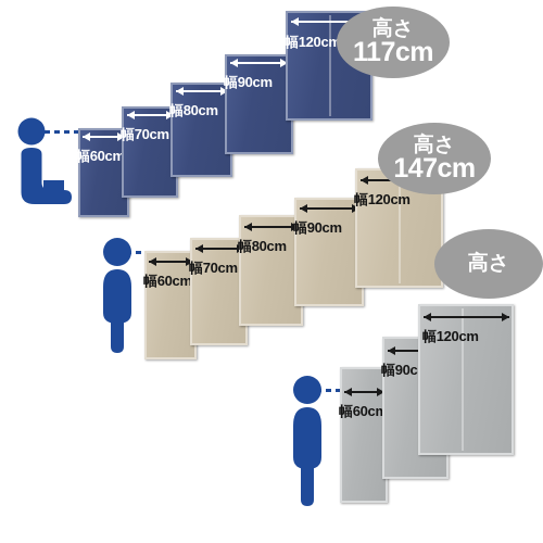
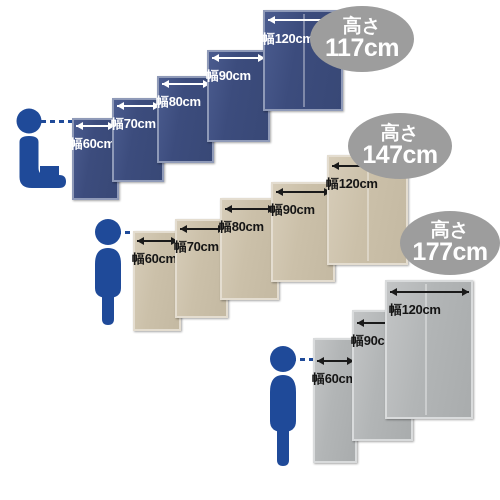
  幅60cm
  幅70cm
  幅80cm
  幅90cm
  幅120cm
  高さ
  117cm
  幅60cm
  幅70cm
  幅80cm
  幅90cm
  幅120cm
  高さ
  147cm
  幅60c
  幅90c
  幅120cm
  高さ
+ 177cm
